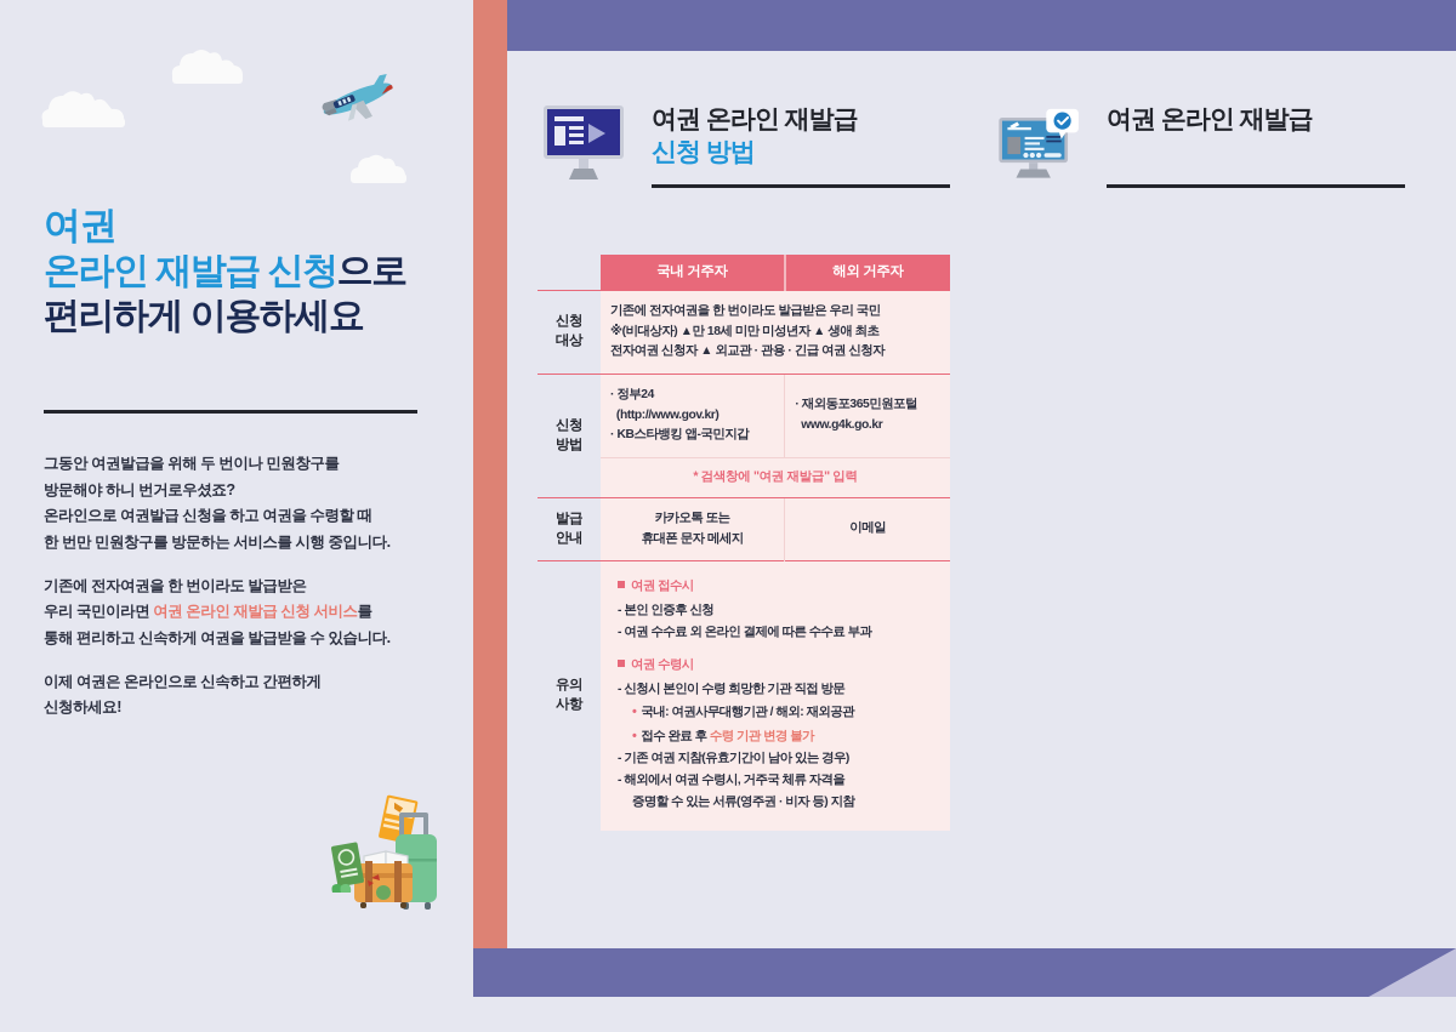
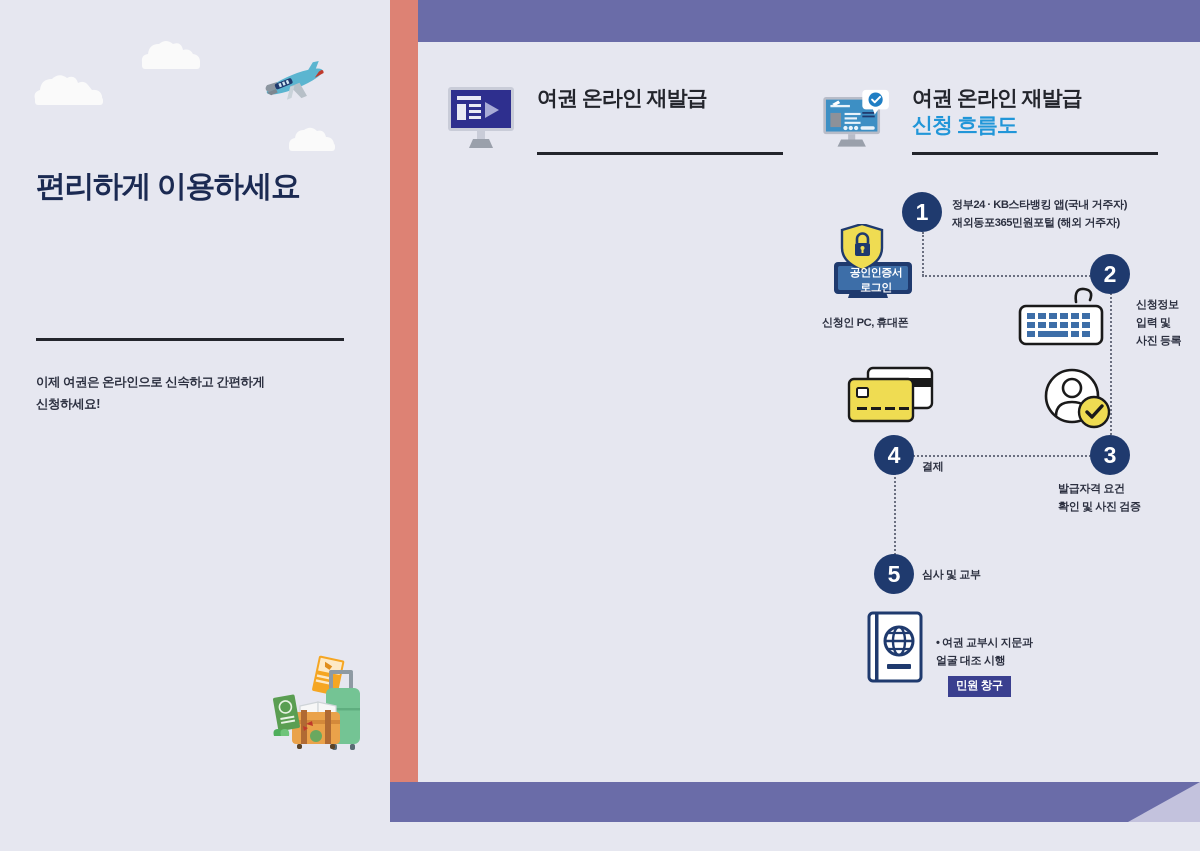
- 여권
- 온라인 재발급 신청으로
  편리하게 이용하세요
- 그동안 여권발급을 위해 두 번이나 민원창구를
- 방문해야 하니 번거로우셨죠?
- 온라인으로 여권발급 신청을 하고 여권을 수령할 때
- 한 번만 민원창구를 방문하는 서비스를 시행 중입니다.
- 기존에 전자여권을 한 번이라도 발급받은
- 우리 국민이라면 여권 온라인 재발급 신청 서비스를
- 통해 편리하고 신속하게 여권을 발급받을 수 있습니다.
  이제 여권은 온라인으로 신속하고 간편하게
  신청하세요!
  여권 온라인 재발급
- 신청 방법
- 	국내 거주자	해외 거주자
- 신청대상	기존에 전자여권을 한 번이라도 발급받은 우리 국민※(비대상자) ▲만 18세 미만 미성년자 ▲ 생애 최초전자여권 신청자 ▲ 외교관 · 관용 · 긴급 여권 신청자
- 신청방법	· 정부24 (http://www.gov.kr)· KB스타뱅킹 앱-국민지갑	· 재외동포365민원포털 www.g4k.go.kr
- * 검색창에 "여권 재발급" 입력
- 발급안내	카카오톡 또는휴대폰 문자 메세지	이메일
- 유의사항	여권 접수시 - 본인 인증후 신청 - 여권 수수료 외 온라인 결제에 따른 수수료 부과 여권 수령시 - 신청시 본인이 수령 희망한 기관 직접 방문 국내: 여권사무대행기관 / 해외: 재외공관 접수 완료 후 수령 기관 변경 불가 - 기존 여권 지참(유효기간이 남아 있는 경우) - 해외에서 여권 수령시, 거주국 체류 자격을 증명할 수 있는 서류(영주권 · 비자 등) 지참
  여권 온라인 재발급
+ 신청 흐름도
+ 1
+ 정부24 · KB스타뱅킹 앱(국내 거주자)
+ 재외동포365민원포털 (해외 거주자)
+ 공인인증서
+ 로그인
+ 신청인 PC, 휴대폰
+ 2
+ 신청정보
+ 입력 및
+ 사진 등록
+ 3
+ 발급자격 요건
+ 확인 및 사진 검증
+ 4
+ 결제
+ 5
+ 심사 및 교부
+ • 여권 교부시 지문과
+ 얼굴 대조 시행
+ 민원 창구
